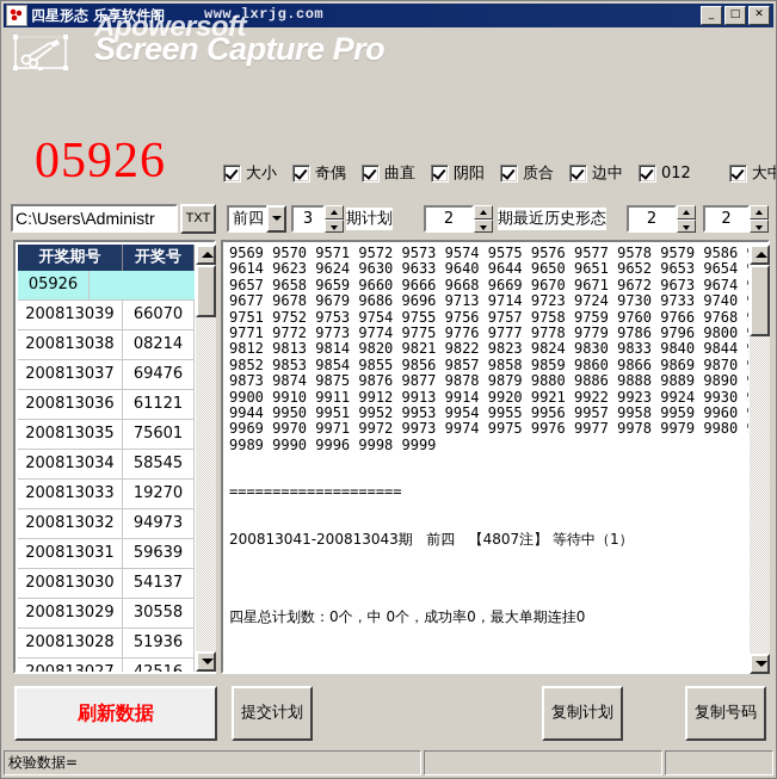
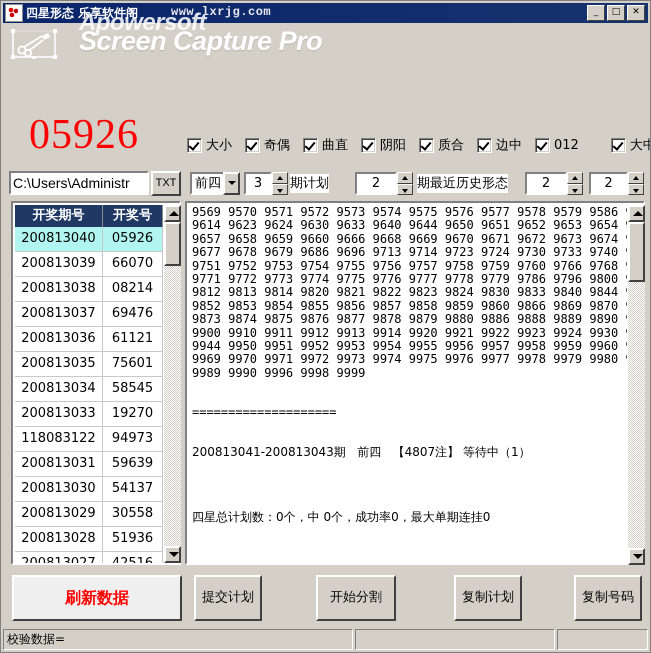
  四星形态 乐享软件阁
  _
  □
  ✕
  www.lxrjg.com
  Apowersoft
  Screen Capture Pro
  05926
  大小
  奇偶
  曲直
  阴阳
  质合
  边中
  012
  C:\Users\Administr
  TXT
  前四
  3
  期计划
  2
  期最近历史形态
  2
  2
  开奖期号
  开奖号
+ 200813040
  05926
  200813039
  66070
  200813038
  08214
  200813037
  69476
  200813036
  61121
  200813035
  75601
  200813034
  58545
  200813033
  19270
- 200813032
+ 118083122
  94973
  200813031
  59639
  200813030
  54137
  200813029
  30558
  200813028
  51936
  9569 9570 9571 9572 9573 9574 9575 9576 9577 9578 9579 9586
  9614 9623 9624 9630 9633 9640 9644 9650 9651 9652 9653 9654
  9657 9658 9659 9660 9666 9668 9669 9670 9671 9672 9673 9674
  9677 9678 9679 9686 9696 9713 9714 9723 9724 9730 9733 9740
  9751 9752 9753 9754 9755 9756 9757 9758 9759 9760 9766 9768
  9771 9772 9773 9774 9775 9776 9777 9778 9779 9786 9796 9800
  9812 9813 9814 9820 9821 9822 9823 9824 9830 9833 9840 9844
  9852 9853 9854 9855 9856 9857 9858 9859 9860 9866 9869 9870
  9873 9874 9875 9876 9877 9878 9879 9880 9886 9888 9889 9890
  9900 9910 9911 9912 9913 9914 9920 9921 9922 9923 9924 9930
  9944 9950 9951 9952 9953 9954 9955 9956 9957 9958 9959 9960
  9969 9970 9971 9972 9973 9974 9975 9976 9977 9978 9979 9980
  9989 9990 9996 9998 9999
  ====================
  200813041-200813043期 前四 【4807注】 等待中（1）
  四星总计划数：0个，中 0个，成功率0，最大单期连挂0
  刷新数据
  提交计划
+ 开始分割
  复制计划
  复制号码
  校验数据=
